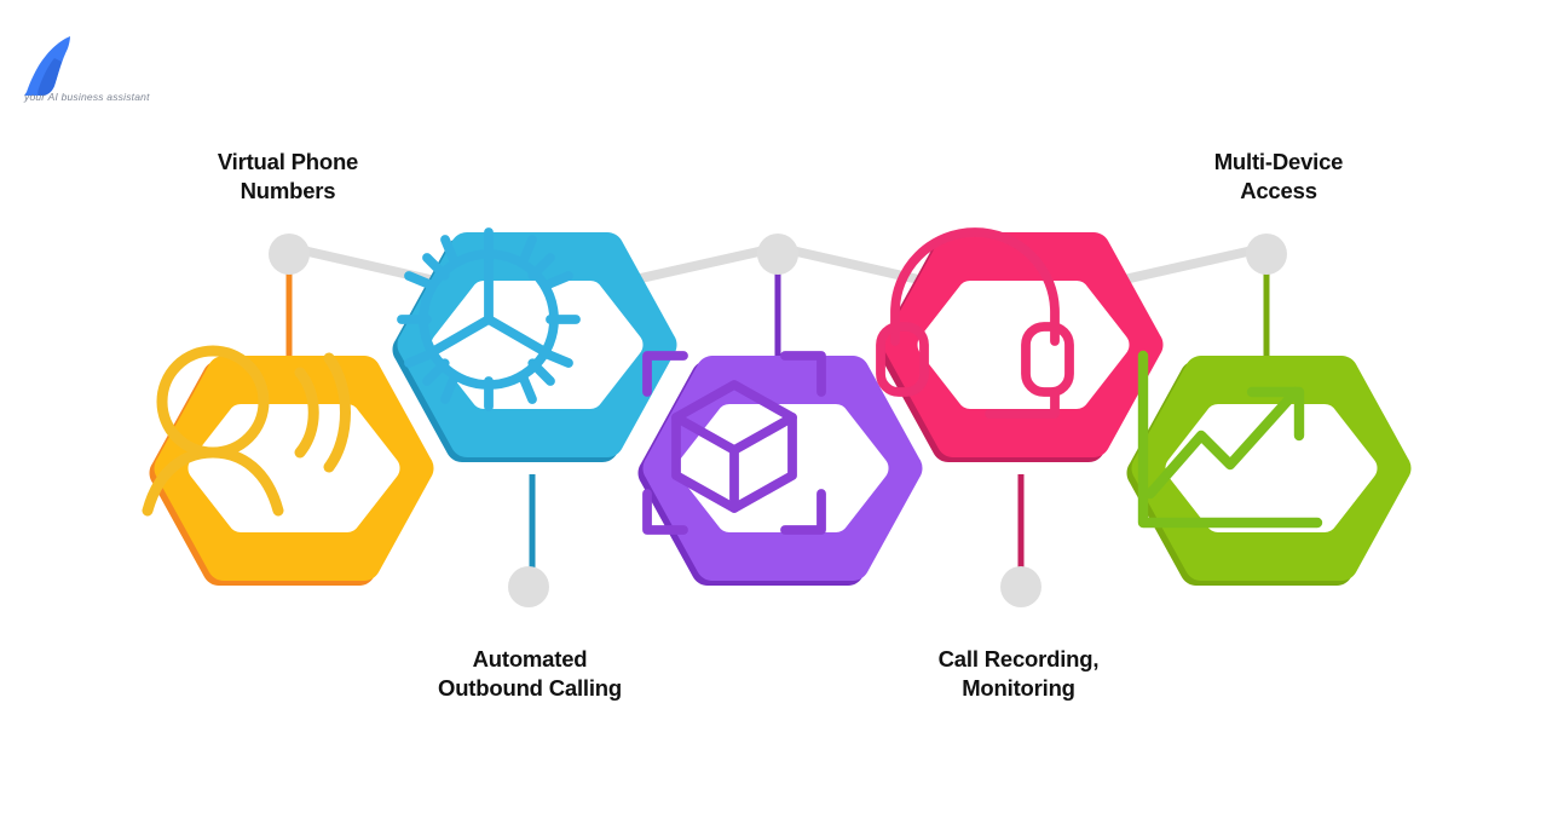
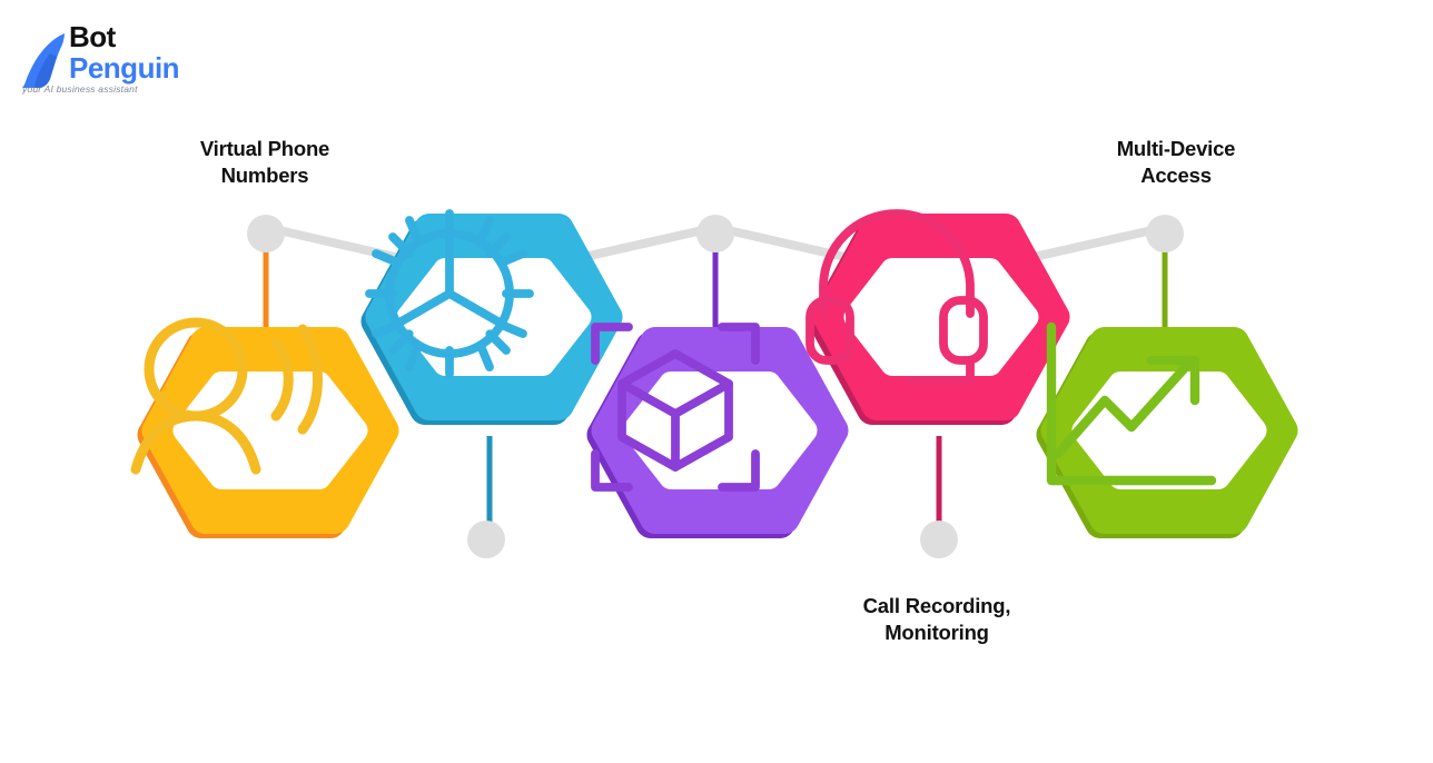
+ Bot
+ Penguin
  your AI business assistant
  Virtual Phone
  Numbers
- Automated
- Outbound Calling
  Call Recording,
  Monitoring
  Multi-Device
  Access
